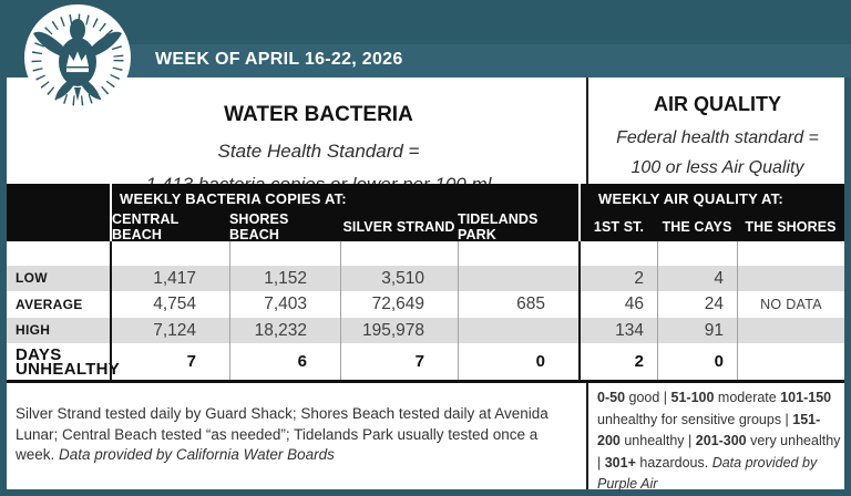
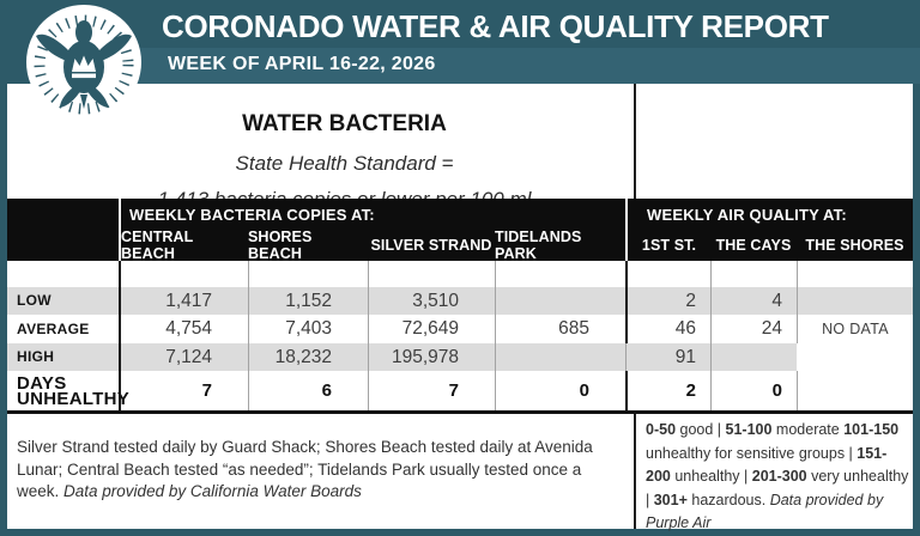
+ CORONADO WATER & AIR QUALITY REPORT
  WEEK OF APRIL 16-22, 2026
  WATER BACTERIA
  State Health Standard =
- AIR QUALITY
- Federal health standard =
- 100 or less Air Quality
  WEEKLY BACTERIA COPIES AT:
  WEEKLY AIR QUALITY AT:
  CENTRAL BEACH
  SHORES BEACH
  SILVER STRAND
  TIDELANDS PARK
  1ST ST.
  THE CAYS
  THE SHORES
  LOW
  1,417
  1,152
  3,510
  2
  4
  AVERAGE
  4,754
  7,403
  72,649
  685
  46
  24
  NO DATA
  HIGH
  7,124
  18,232
  195,978
- 134
  91
  DAYS UNHEALTH
  7
  6
  7
  0
  2
  0
  Silver Strand tested daily by Guard Shack; Shores Beach tested daily at Avenida Lunar; Central Beach tested “as needed”; Tidelands Park usually tested once a week. Data provided by California Water Boards
  0-50 good | 51-100 moderate 101-150 unhealthy for sensitive groups | 151-200 unhealthy | 201-300 very unhealthy | 301+ hazardous. Data provided by Purple Air
